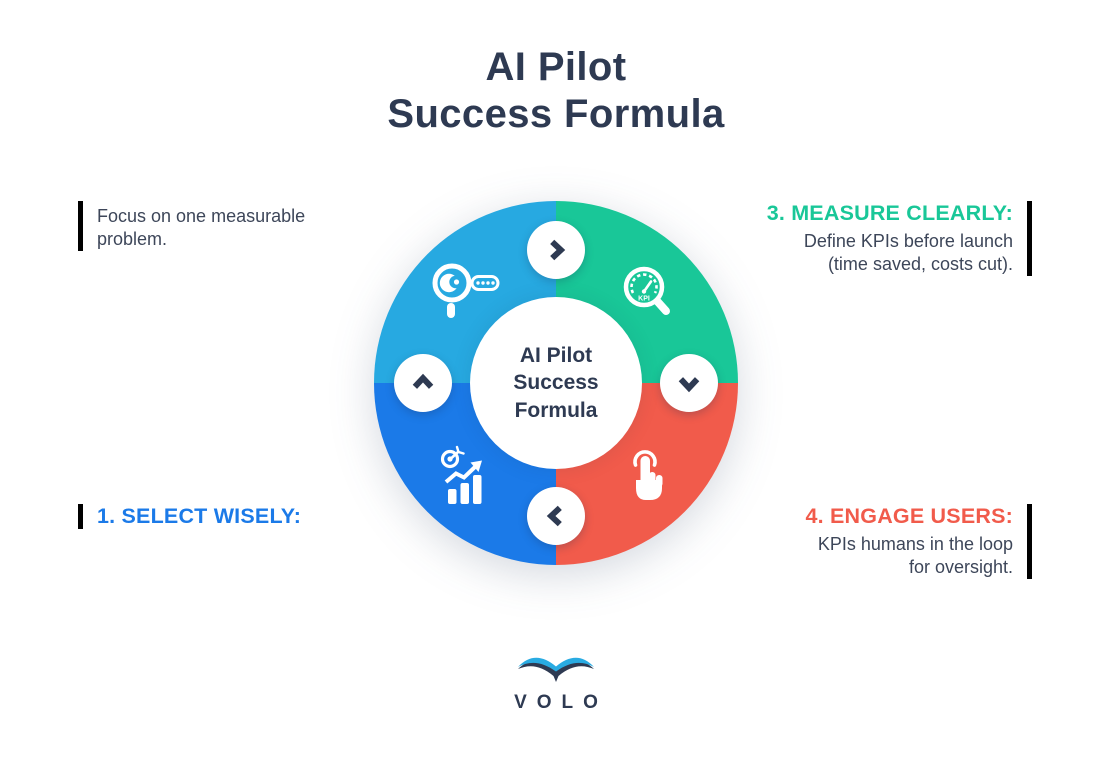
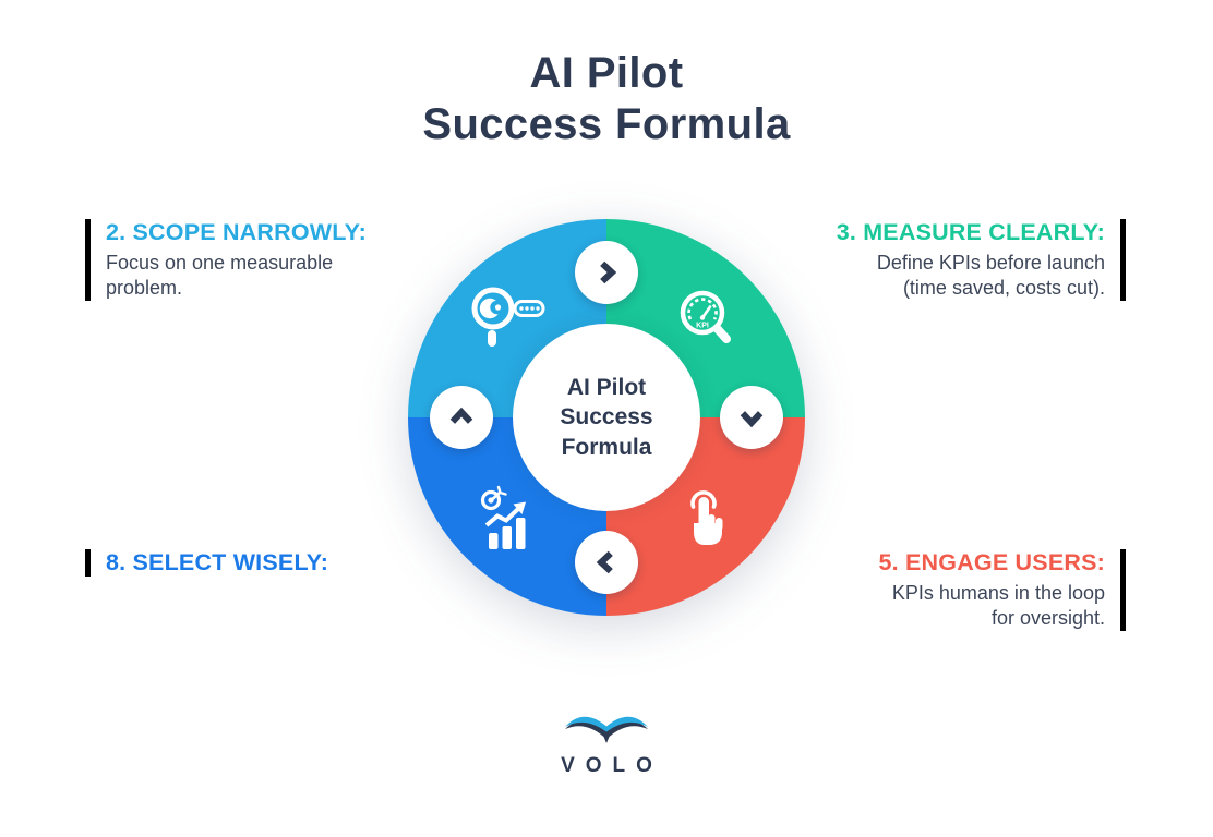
  AI Pilot
  Success Formula
+ 2. SCOPE NARROWLY:
  Focus on one measurable
  problem.
  3. MEASURE CLEARLY:
  Define KPIs before launch
  (time saved, costs cut).
- 1. SELECT WISELY:
+ 8. SELECT WISELY:
- 4. ENGAGE USERS:
+ 5. ENGAGE USERS:
  KPIs humans in the loop
  for oversight.
  AI Pilot
  Success
  Formula
  VOLO
